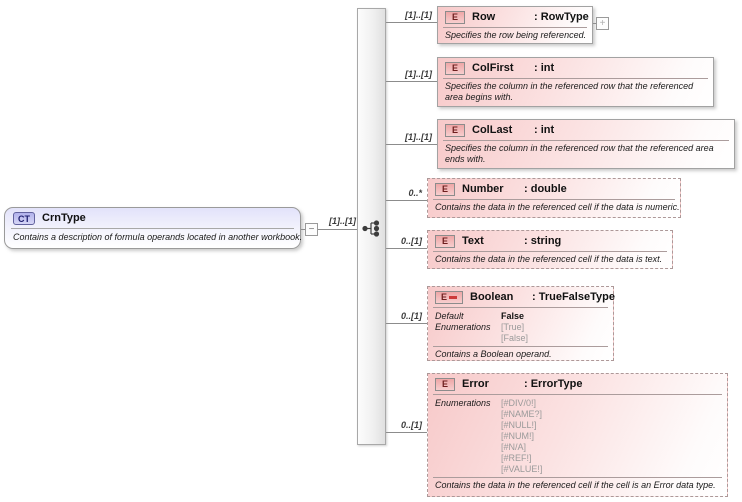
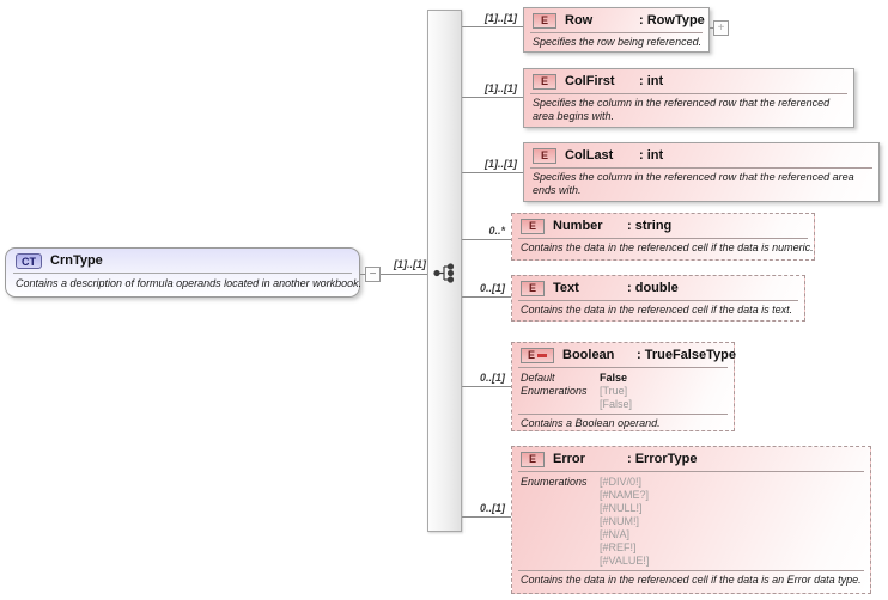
  [1]..[1]
  [1]..[1]
  [1]..[1]
  [1]..[1]
  0..*
  0..[1]
  0..[1]
  0..[1]
  CT
  CrnType
  Contains a description of formula operands located in another workbook.
  −
  E
  Row
  : RowType
  Specifies the row being referenced.
  +
  E
  ColFirst
  : int
  Specifies the column in the referenced row that the referenced area begins with.
  E
  ColLast
  : int
  Specifies the column in the referenced row that the referenced area ends with.
  E
  Number
- : double
+ : string
  Contains the data in the referenced cell if the data is numeric.
  E
  Text
- : string
+ : double
  Contains the data in the referenced cell if the data is text.
  E
  Boolean
  : TrueFalseType
  Default
  False
  Enumerations
  [True]
  [False]
  Contains a Boolean operand.
  E
  Error
  : ErrorType
  Enumerations
  [#DIV/0!]
  [#NAME?]
  [#NULL!]
  [#NUM!]
  [#N/A]
  [#REF!]
  [#VALUE!]
- Contains the data in the referenced cell if the cell is an Error data type.
+ Contains the data in the referenced cell if the data is an Error data type.
